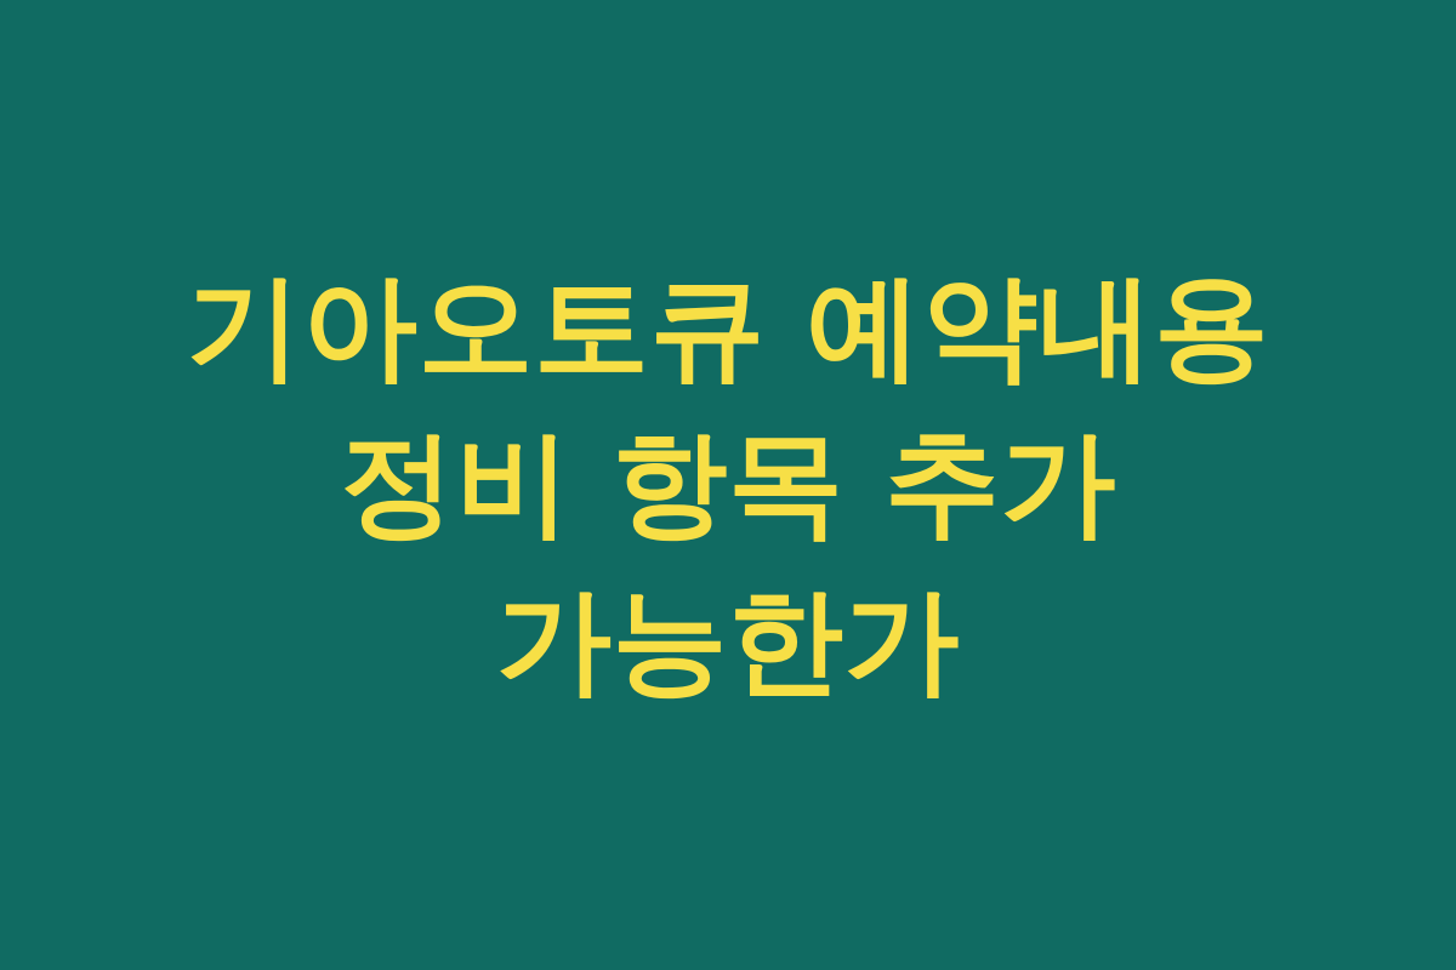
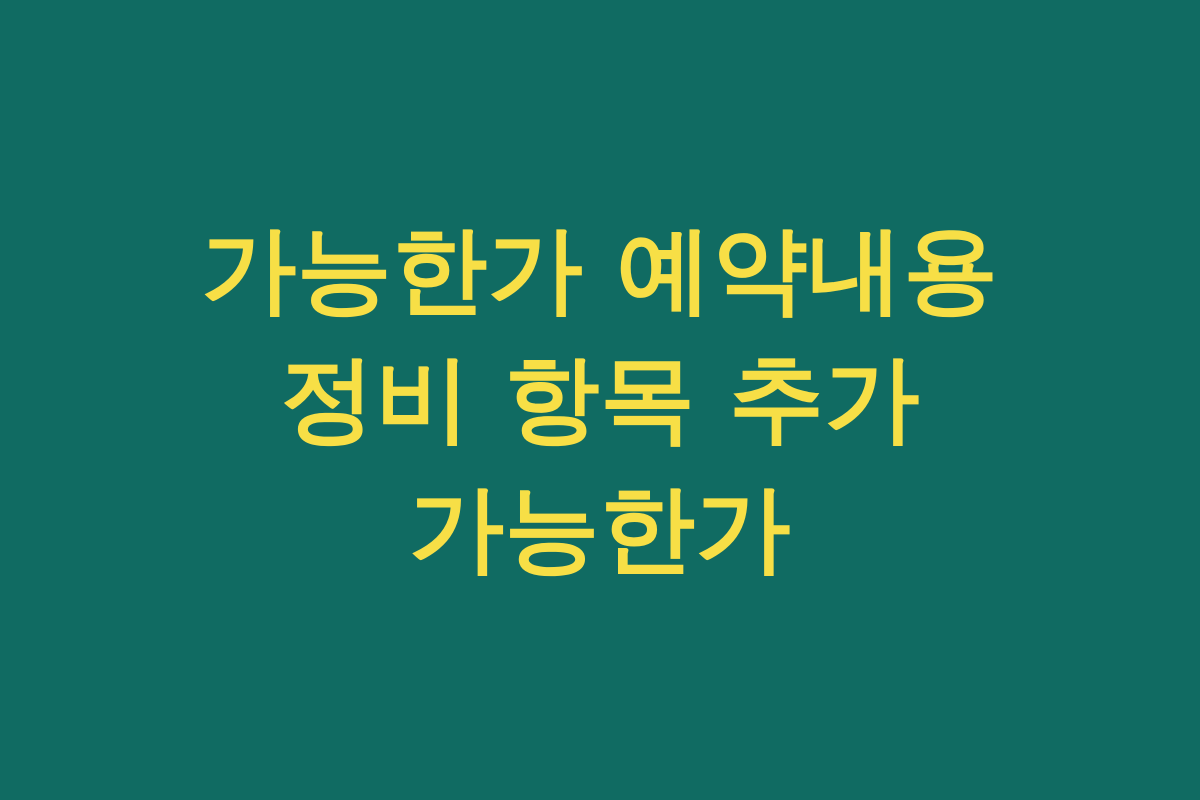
- 기아오토큐 예약내용 정비 항목 추가 가능한가
+ 가능한가 예약내용 정비 항목 추가 가능한가
